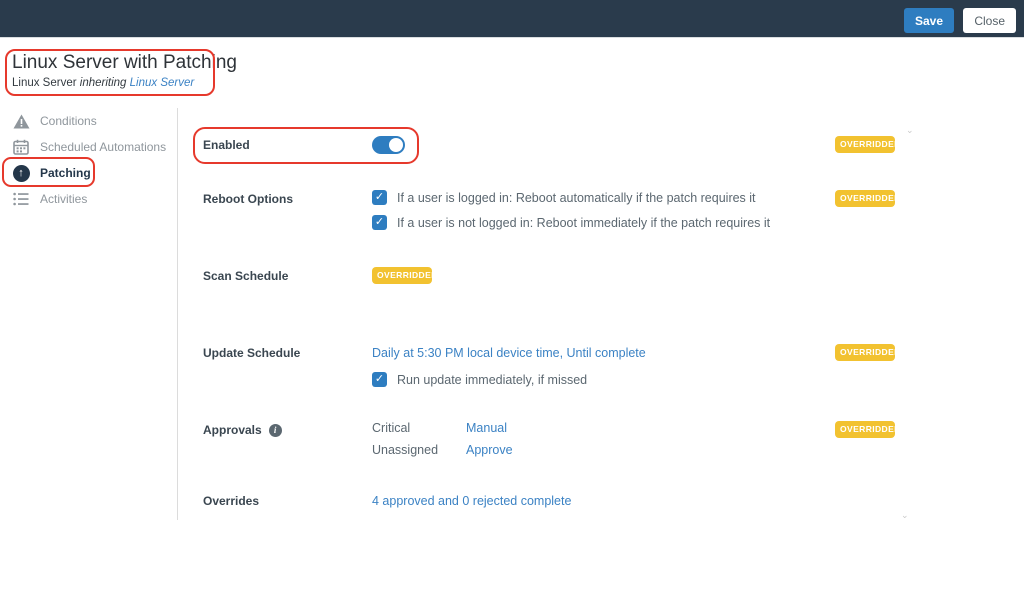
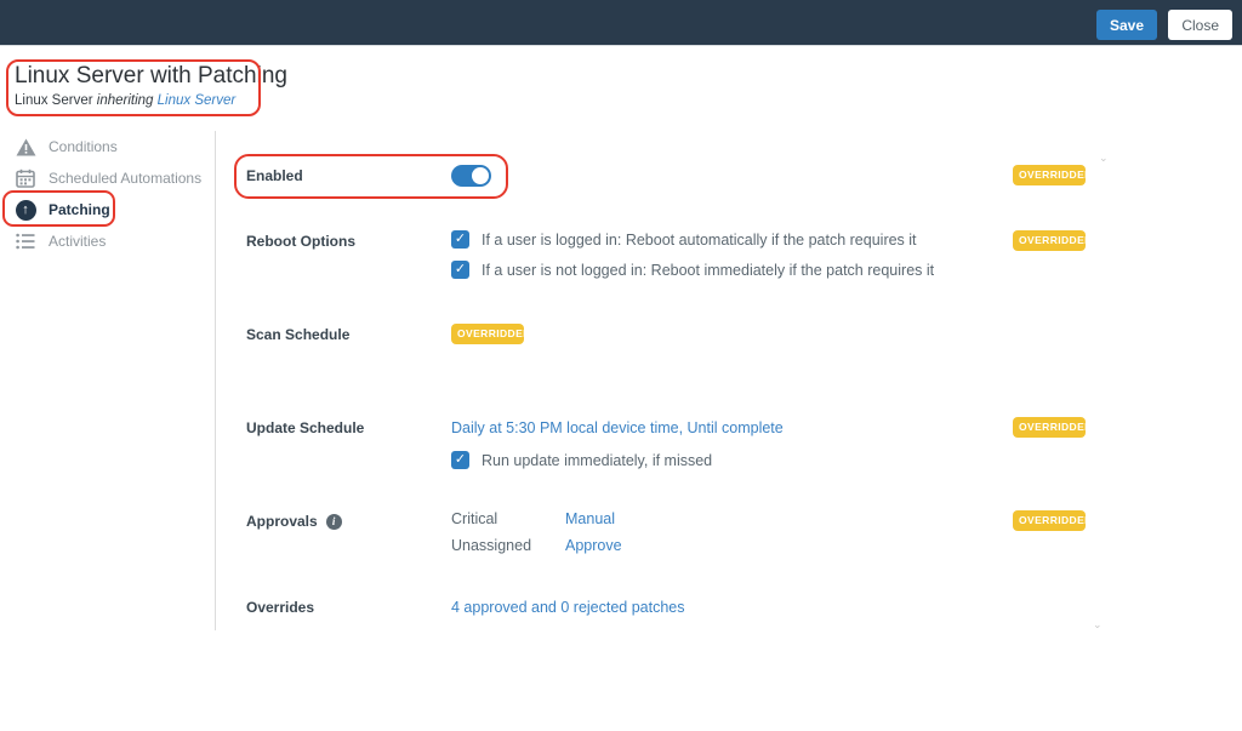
  Save
  Close
  Linux Server with Patching
  Linux Server inheriting Linux Server
  Conditions
  Scheduled Automations
  ↑
  Patching
  Activities
  Enabled
  OVERRIDDEN
  Reboot Options
  If a user is logged in: Reboot automatically if the patch requires it
  If a user is not logged in: Reboot immediately if the patch requires it
  OVERRIDDEN
  Scan Schedule
  OVERRIDDEN
  Update Schedule
  Daily at 5:30 PM local device time, Until complete
  Run update immediately, if missed
  OVERRIDDEN
  Approvals
  i
  Critical
  Manual
  Unassigned
  Approve
  OVERRIDDEN
  Overrides
- 4 approved and 0 rejected complete
+ 4 approved and 0 rejected patches
  ⌄
  ⌄
